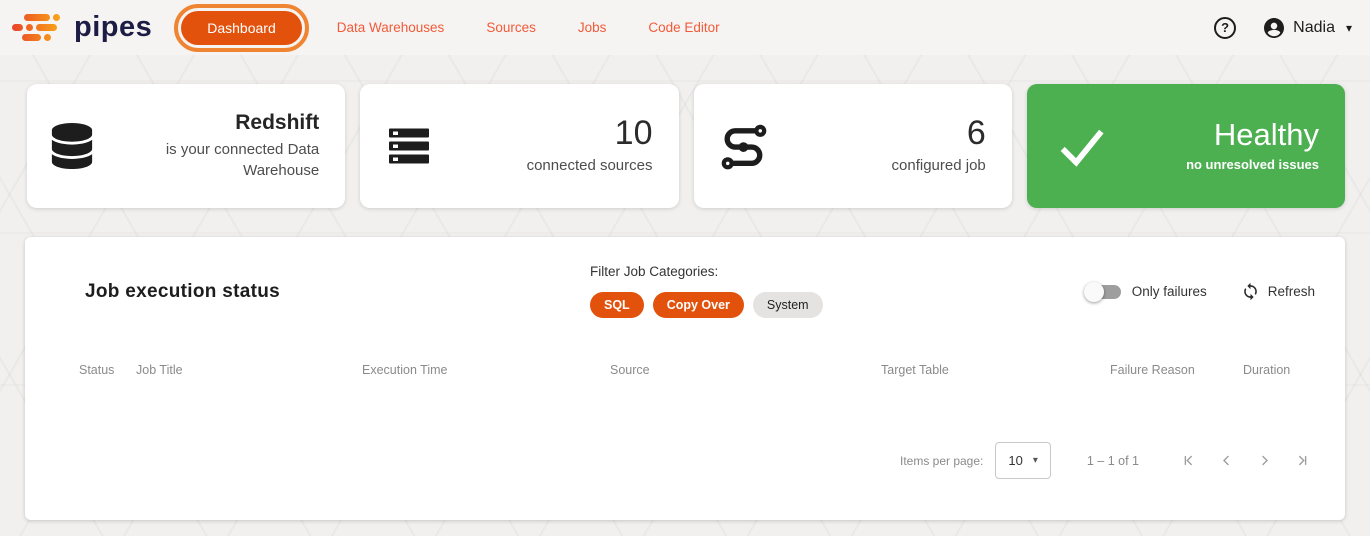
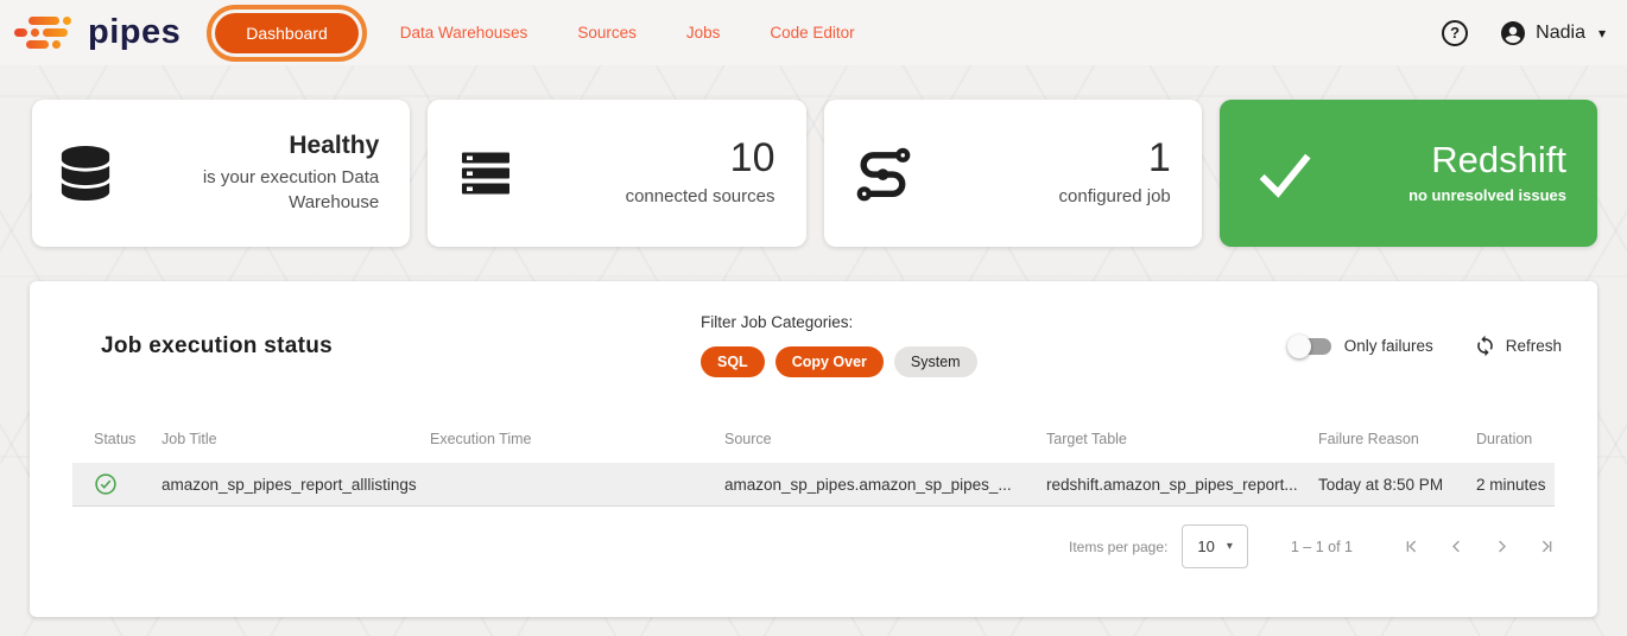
  pipes
  Dashboard
  Data Warehouses
  Sources
  Jobs
  Code Editor
  ?
  Nadia
  ▾
- Redshift
+ Healthy
- is your connected Data Warehouse
+ is your execution Data Warehouse
  10
  connected sources
- 6
+ 1
  configured job
- Healthy
+ Redshift
  no unresolved issues
  Job execution status
  Filter Job Categories:
  SQL
  Copy Over
  System
  Only failures
  Refresh
  Status
  Job Title
  Execution Time
  Source
  Target Table
  Failure Reason
  Duration
+ amazon_sp_pipes_report_alllistings
+ amazon_sp_pipes.amazon_sp_pipes_...
+ redshift.amazon_sp_pipes_report...
+ Today at 8:50 PM
+ 2 minutes
  Items per page:
  10
  ▾
  1 – 1 of 1
